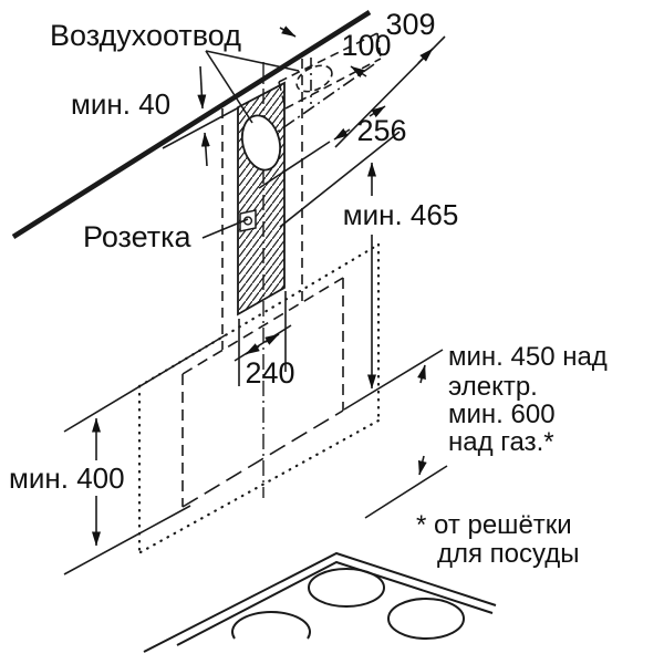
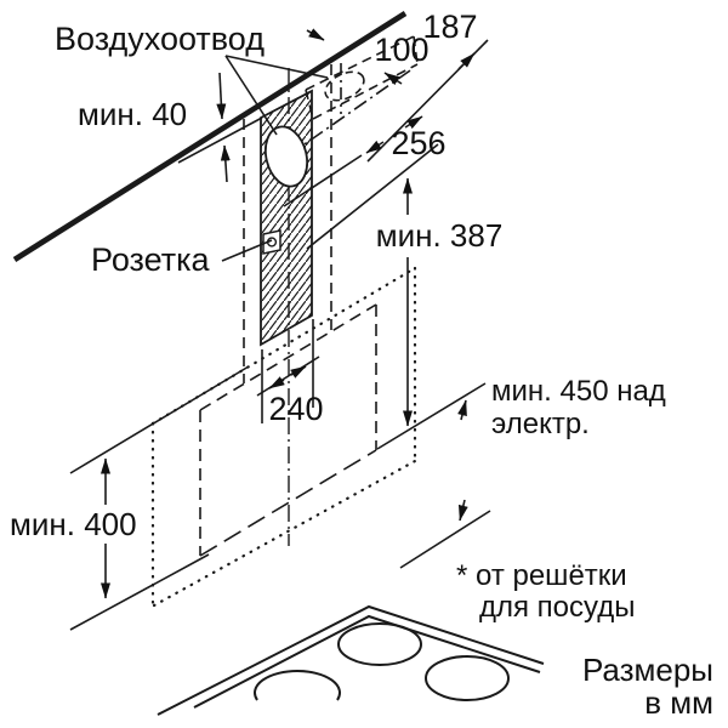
  мин. 40
  100
- 309
+ 187
  256
- мин. 465
+ мин. 387
  Розетка
  Воздухоотвод
  240
  мин. 400
  мин. 450 над
  электр.
- мин. 600
- над газ.*
  * от решётки
  для посуды
+ Размеры
+ в мм
